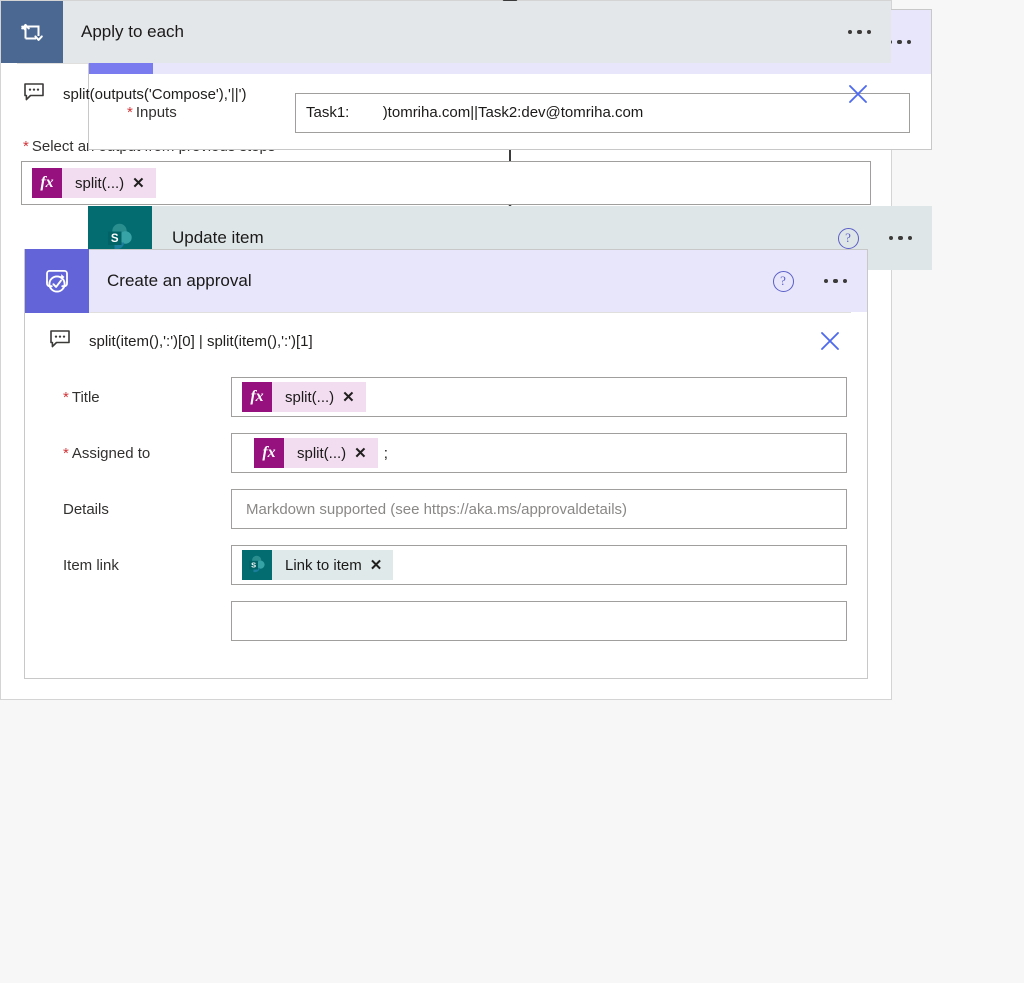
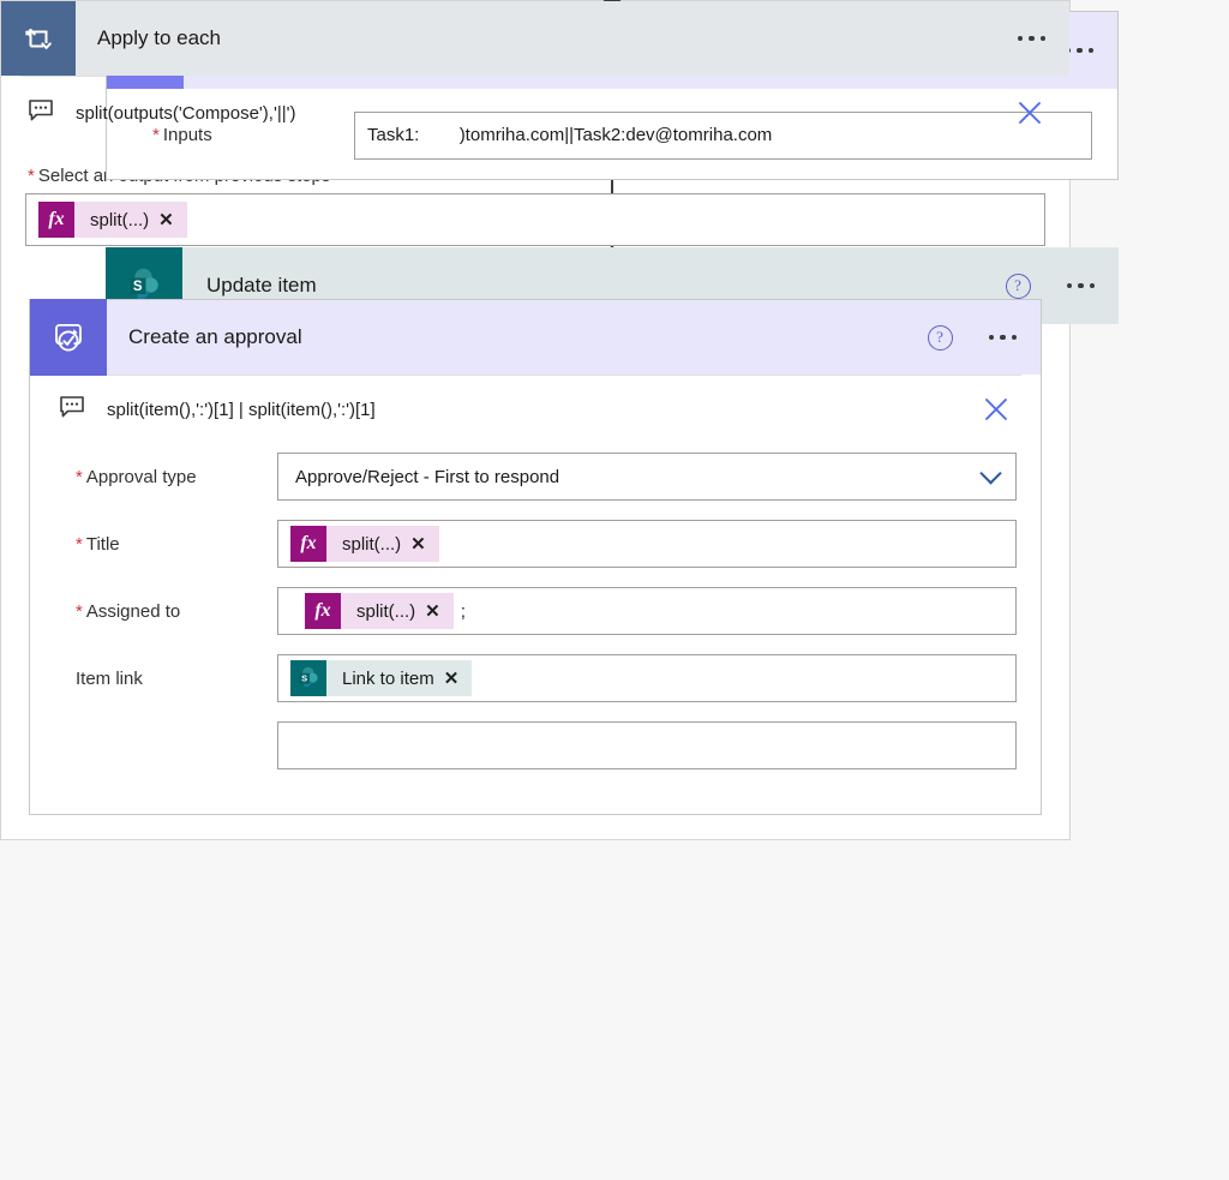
  * Inputs
  Task1: )tomriha.com||Task2:dev@tomriha.com
  S
  Update item
  ?
  Apply to each
  split(outputs('Compose'),'||')
  fx
  split(...)
  ✕
  Create an approval
  ?
- split(item(),':')[0] | split(item(),':')[1]
+ split(item(),':')[1] | split(item(),':')[1]
+ * Approval type
+ Approve/Reject - First to respond
  * Title
  fx
  split(...)
  ✕
  * Assigned to
  fx
  split(...)
  ✕
  ;
- Details
- Markdown supported (see https://aka.ms/approvaldetails)
  Item link
  S
  Link to item
  ✕
